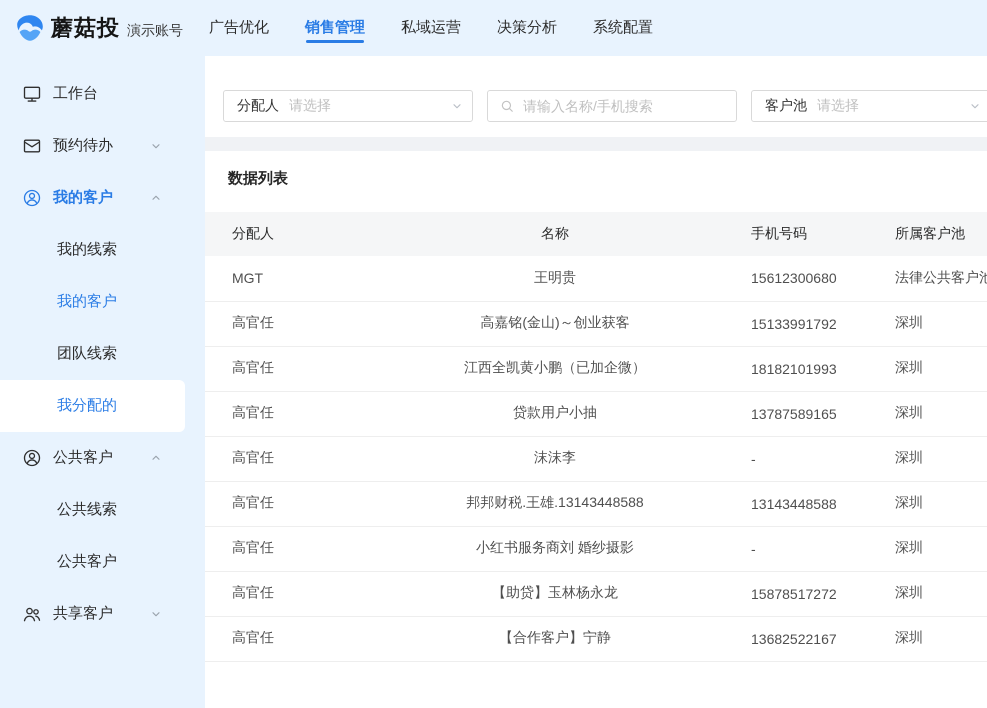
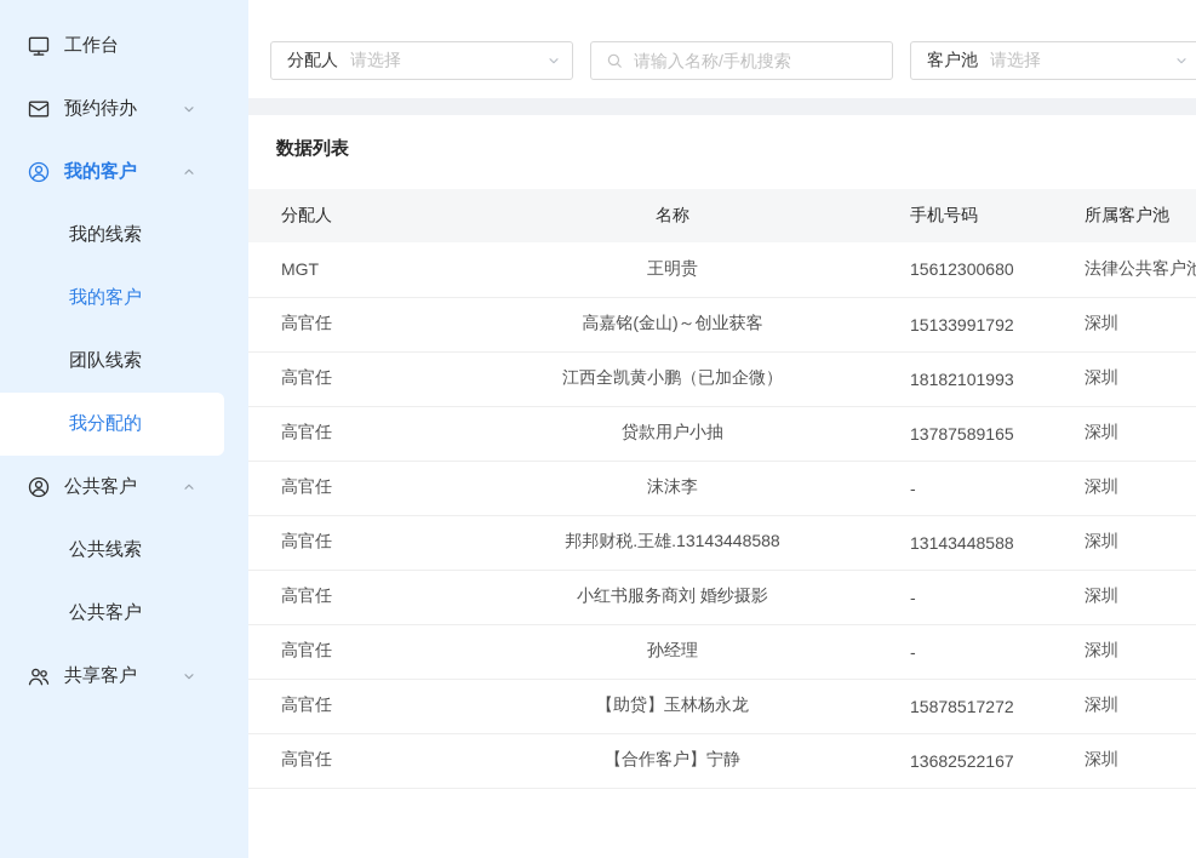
- 蘑菇投
- 演示账号
- 广告优化
- 销售管理
- 私域运营
- 决策分析
- 系统配置
  工作台
  预约待办
  我的客户
  我的线索
  我的客户
  团队线索
  我分配的
  公共客户
  公共线索
  公共客户
  共享客户
  分配人
  请选择
  请输入名称/手机搜索
  客户池
  请选择
  数据列表
  分配人	名称	手机号码	所属客户池
  MGT	王明贵	15612300680	法律公共客户池
  高官任	高嘉铭(金山)～创业获客	15133991792	深圳
  高官任	江西全凯黄小鹏（已加企微）	18182101993	深圳
  高官任	贷款用户小抽	13787589165	深圳
  高官任	沫沫李	-	深圳
  高官任	邦邦财税.王雄.13143448588	13143448588	深圳
  高官任	小红书服务商刘 婚纱摄影	-	深圳
+ 高官任	孙经理	-	深圳
  高官任	【助贷】玉林杨永龙	15878517272	深圳
  高官任	【合作客户】宁静	13682522167	深圳
